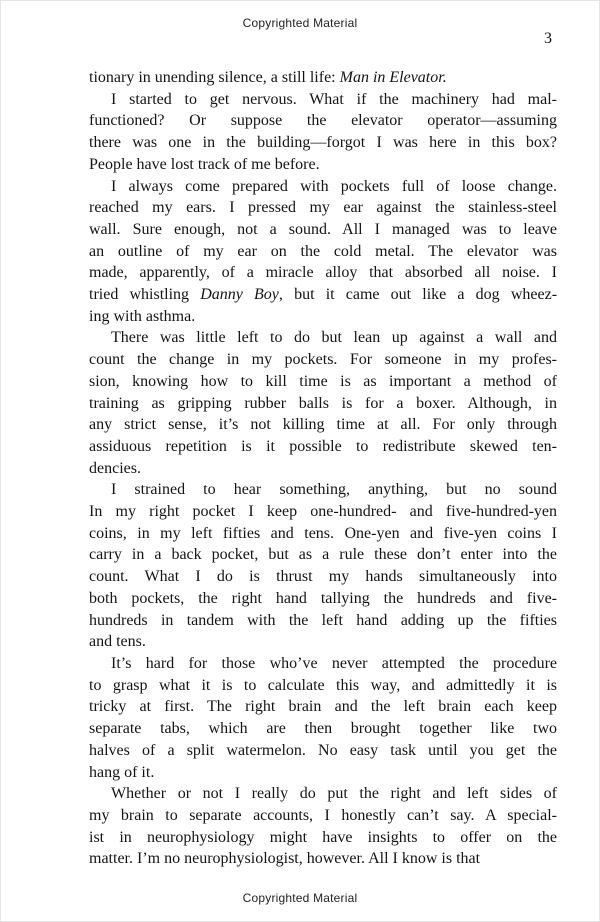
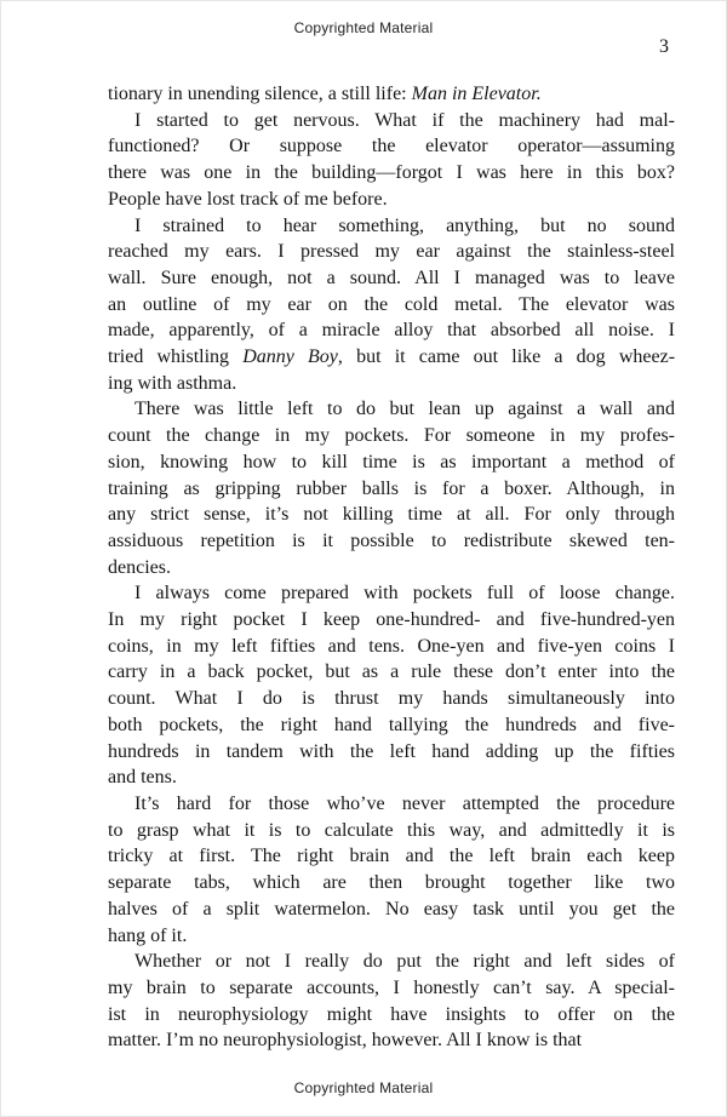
  Copyrighted Material
  3
  tionary in unending silence, a still life: Man in Elevator.
  I started to get nervous. What if the machinery had mal-
  functioned? Or suppose the elevator operator—assuming
  there was one in the building—forgot I was here in this box?
  People have lost track of me before.
- I always come prepared with pockets full of loose change.
+ I strained to hear something, anything, but no sound
  reached my ears. I pressed my ear against the stainless-steel
  wall. Sure enough, not a sound. All I managed was to leave
  an outline of my ear on the cold metal. The elevator was
  made, apparently, of a miracle alloy that absorbed all noise. I
  tried whistling Danny Boy, but it came out like a dog wheez-
  ing with asthma.
  There was little left to do but lean up against a wall and
  count the change in my pockets. For someone in my profes-
  sion, knowing how to kill time is as important a method of
  training as gripping rubber balls is for a boxer. Although, in
  any strict sense, it’s not killing time at all. For only through
  assiduous repetition is it possible to redistribute skewed ten-
  dencies.
- I strained to hear something, anything, but no sound
+ I always come prepared with pockets full of loose change.
  In my right pocket I keep one-hundred- and five-hundred-yen
  coins, in my left fifties and tens. One-yen and five-yen coins I
  carry in a back pocket, but as a rule these don’t enter into the
  count. What I do is thrust my hands simultaneously into
  both pockets, the right hand tallying the hundreds and five-
  hundreds in tandem with the left hand adding up the fifties
  and tens.
  It’s hard for those who’ve never attempted the procedure
  to grasp what it is to calculate this way, and admittedly it is
  tricky at first. The right brain and the left brain each keep
  separate tabs, which are then brought together like two
  halves of a split watermelon. No easy task until you get the
  hang of it.
  Whether or not I really do put the right and left sides of
  my brain to separate accounts, I honestly can’t say. A special-
  ist in neurophysiology might have insights to offer on the
  matter. I’m no neurophysiologist, however. All I know is that
  Copyrighted Material
